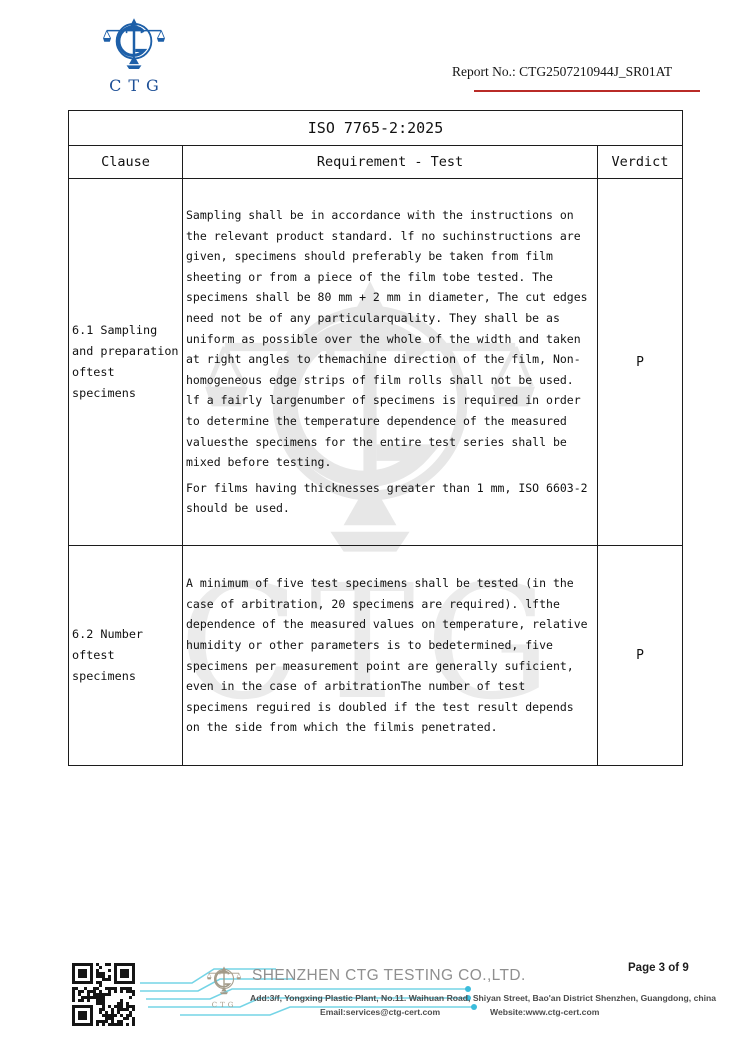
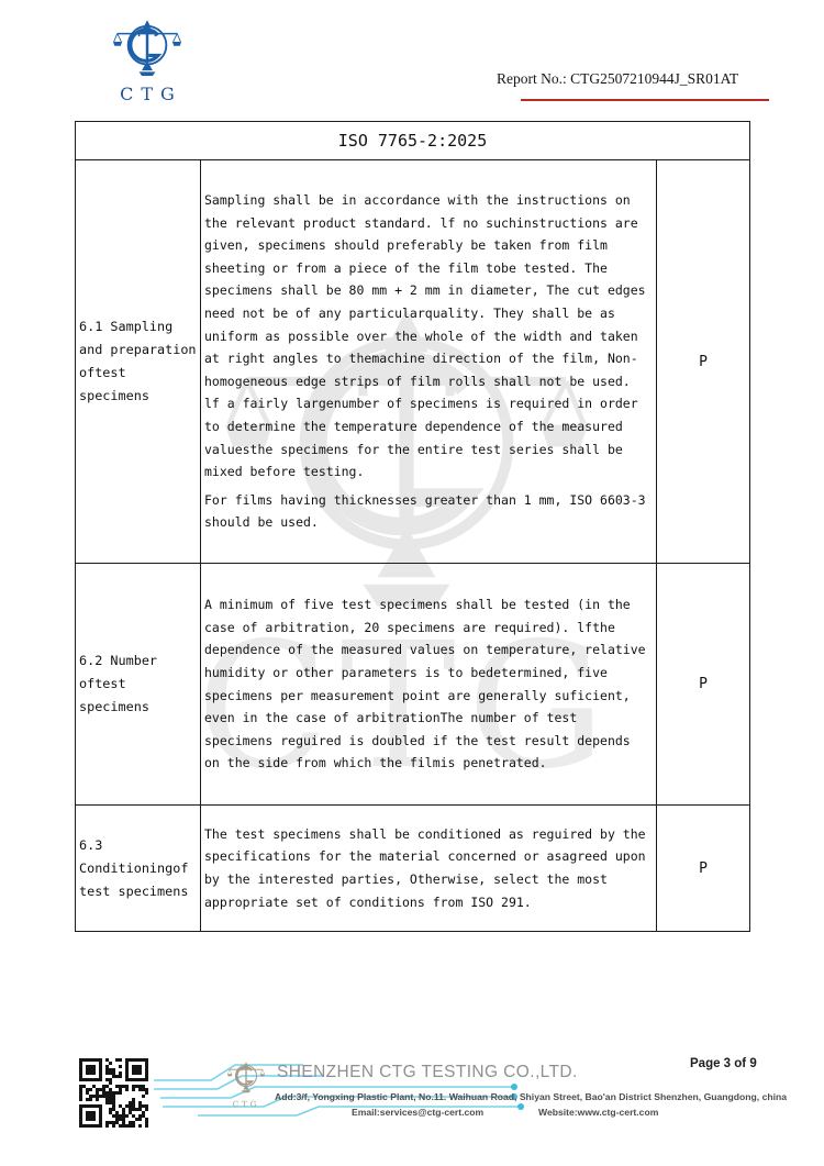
  CTG
  Report No.: CTG2507210944J_SR01AT
  CTG
  ISO 7765-2:2025
- Clause	Requirement - Test	Verdict
- 6.1 Sampling and preparation oftest specimens	Sampling shall be in accordance with the instructions on the relevant product standard. lf no suchinstructions are given, specimens should preferably be taken from film sheeting or from a piece of the film tobe tested. The specimens shall be 80 mm + 2 mm in diameter, The cut edges need not be of any particularquality. They shall be as uniform as possible over the whole of the width and taken at right angles to themachine direction of the film, Non-homogeneous edge strips of film rolls shall not be used. lf a fairly largenumber of specimens is required in order to determine the temperature dependence of the measured valuesthe specimens for the entire test series shall be mixed before testing. For films having thicknesses greater than 1 mm, ISO 6603-2 should be used.	P
+ 6.1 Sampling and preparation oftest specimens	Sampling shall be in accordance with the instructions on the relevant product standard. lf no suchinstructions are given, specimens should preferably be taken from film sheeting or from a piece of the film tobe tested. The specimens shall be 80 mm + 2 mm in diameter, The cut edges need not be of any particularquality. They shall be as uniform as possible over the whole of the width and taken at right angles to themachine direction of the film, Non-homogeneous edge strips of film rolls shall not be used. lf a fairly largenumber of specimens is required in order to determine the temperature dependence of the measured valuesthe specimens for the entire test series shall be mixed before testing. For films having thicknesses greater than 1 mm, ISO 6603-3 should be used.	P
  6.2 Number oftest specimens	A minimum of five test specimens shall be tested (in the case of arbitration, 20 specimens are required). lfthe dependence of the measured values on temperature, relative humidity or other parameters is to bedetermined, five specimens per measurement point are generally suficient, even in the case of arbitrationThe number of test specimens reguired is doubled if the test result depends on the side from which the filmis penetrated.	P
+ 6.3 Conditioningof test specimens	The test specimens shall be conditioned as reguired by the specifications for the material concerned or asagreed upon by the interested parties, Otherwise, select the most appropriate set of conditions from ISO 291.	P
  CTG
  SHENZHEN CTG TESTING CO.,LTD.
  Add:3/f, Yongxing Plastic Plant, No.11. Waihuan Road, Shiyan Street, Bao'an District Shenzhen, Guangdong, china
  Email:services@ctg-cert.com
  Website:www.ctg-cert.com
  Page 3 of 9
